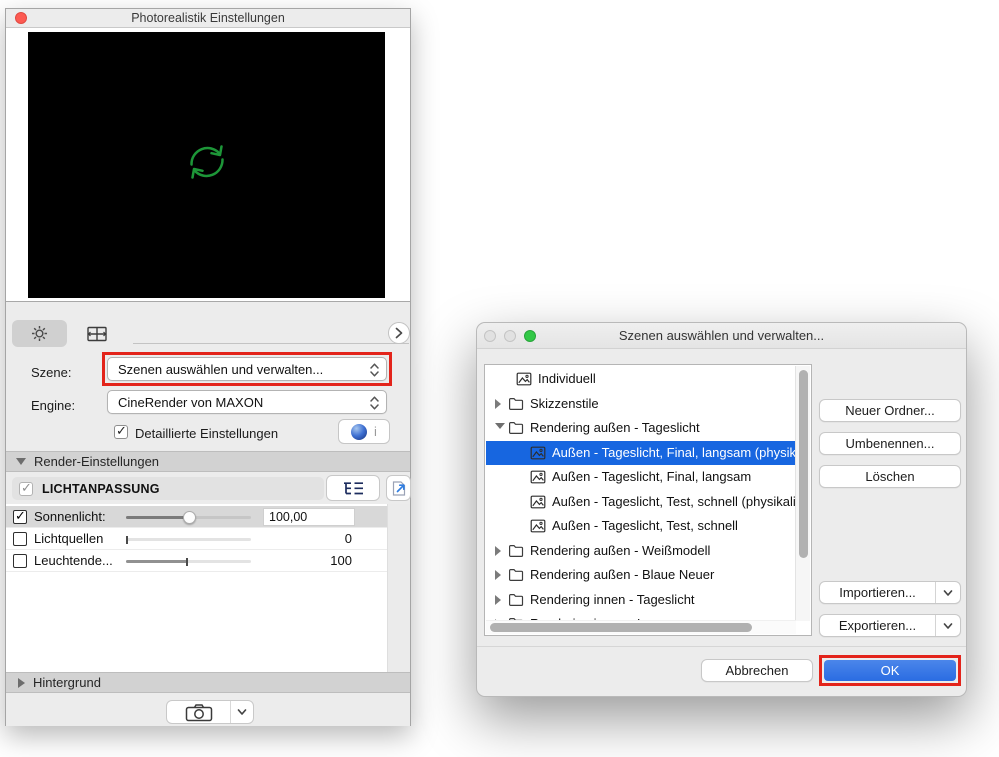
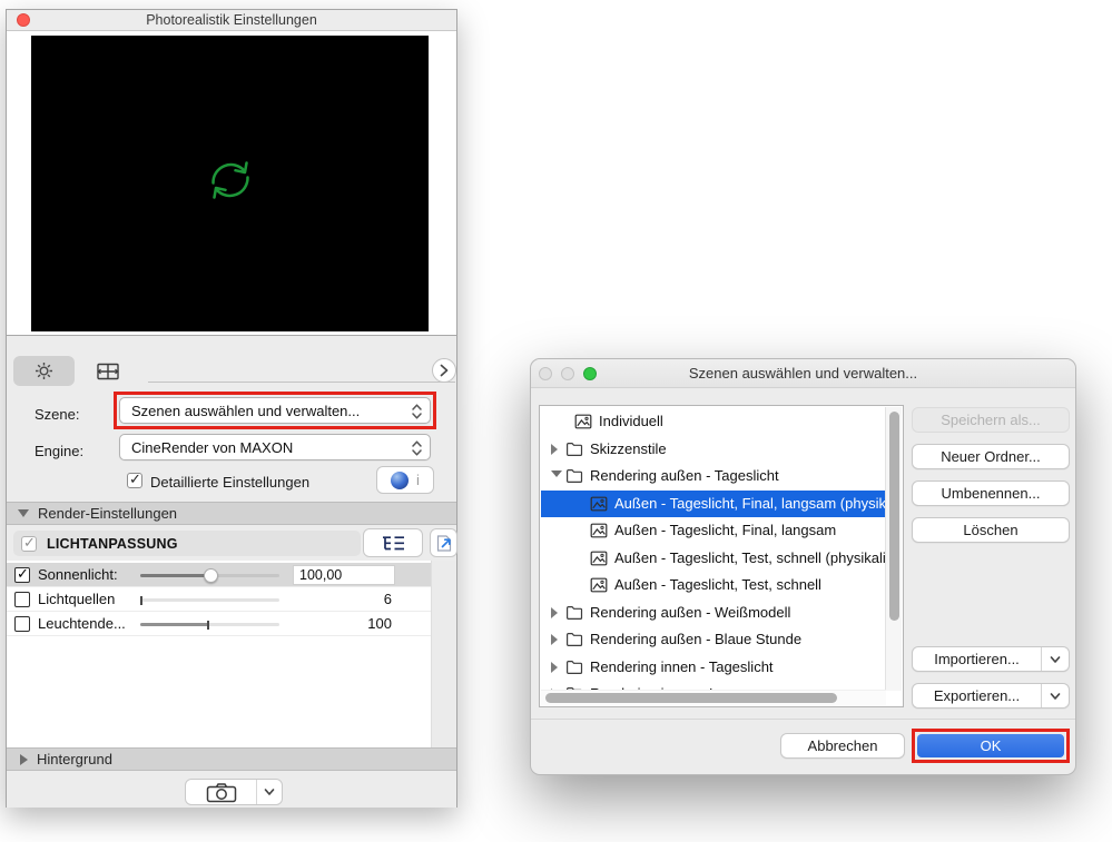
  Photorealistik Einstellungen
  Szene:
  Szenen auswählen und verwalten...
  Engine:
  CineRender von MAXON
  ✓
  Detaillierte Einstellungen
  i
  Render-Einstellungen
  ✓
  LICHTANPASSUNG
  ✓
  Sonnenlicht:
  100,00
  Lichtquellen
- 0
+ 6
  Leuchtende...
  100
  Hintergrund
  Szenen auswählen und verwalten...
  Individuell
  Skizzenstile
  Rendering außen - Tageslicht
  Außen - Tageslicht, Final, langsam (physik
  Außen - Tageslicht, Final, langsam
  Außen - Tageslicht, Test, schnell (physikal
  Außen - Tageslicht, Test, schnell
  Rendering außen - Weißmodell
- Rendering außen - Blaue Neuer
+ Rendering außen - Blaue Stunde
  Rendering innen - Tageslicht
+ Speichern als...
  Neuer Ordner...
  Umbenennen...
  Löschen
  Importieren...
  Exportieren...
  Abbrechen
  OK
